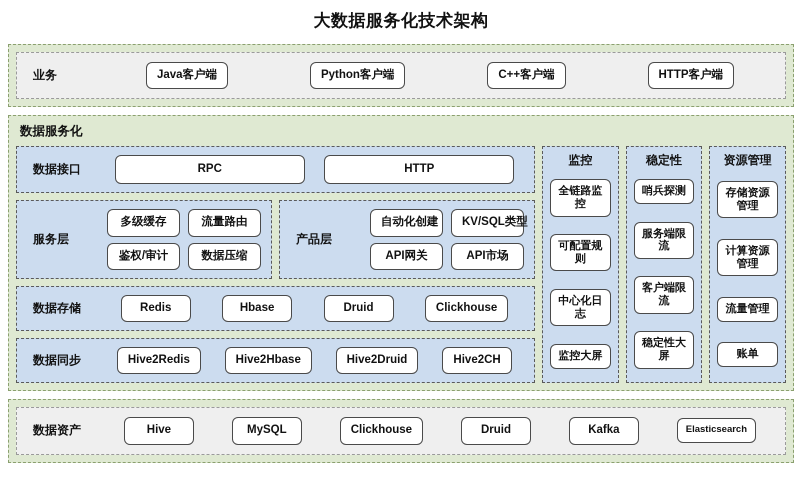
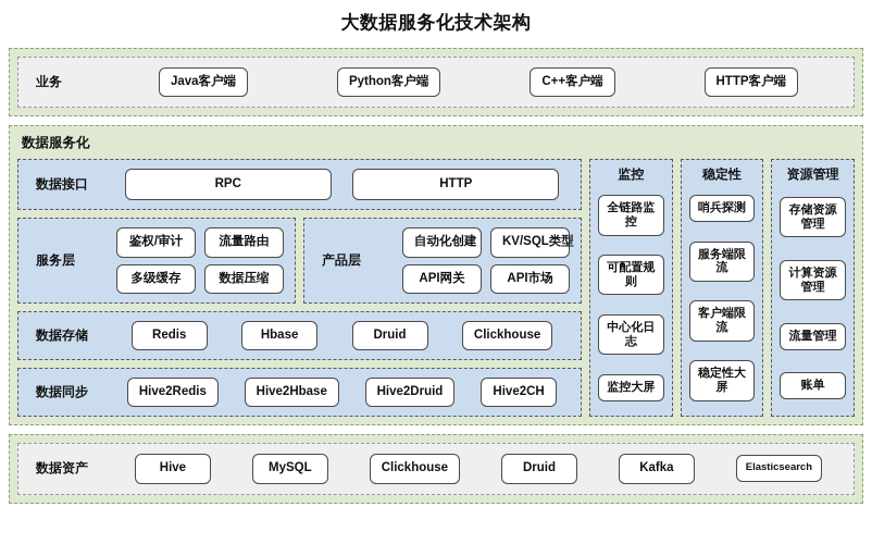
  大数据服务化技术架构
  业务
  Java客户端
  Python客户端
  C++客户端
  HTTP客户端
  数据服务化
  数据接口
  RPC
  HTTP
  服务层
- 多级缓存
+ 鉴权/审计
  流量路由
- 鉴权/审计
+ 多级缓存
  数据压缩
  产品层
  自动化创建
  KV/SQL类型
  API网关
  API市场
  数据存储
  Redis
  Hbase
  Druid
  Clickhouse
  数据同步
  Hive2Redis
  Hive2Hbase
  Hive2Druid
  Hive2CH
  监控
  全链路监控
  可配置规则
  中心化日志
  监控大屏
  稳定性
  哨兵探测
  服务端限流
  客户端限流
  稳定性大屏
  资源管理
  存储资源管理
  计算资源管理
  流量管理
  账单
  数据资产
  Hive
  MySQL
  Clickhouse
  Druid
  Kafka
  Elasticsearch
